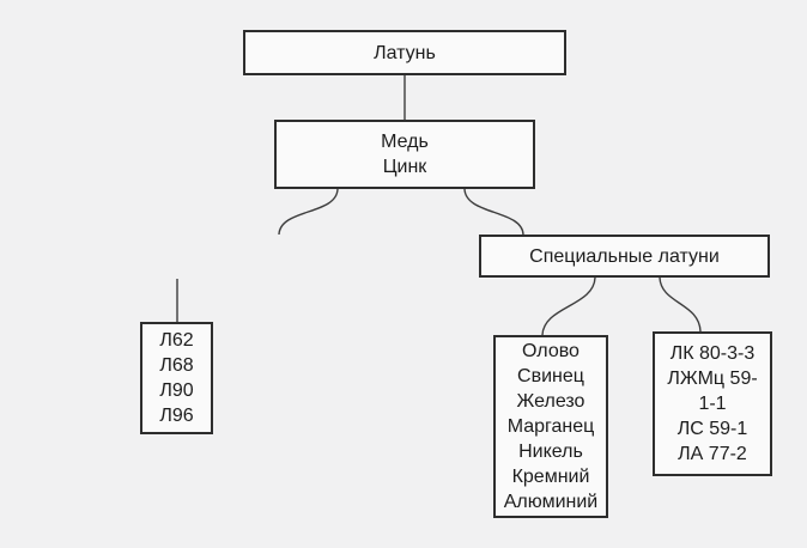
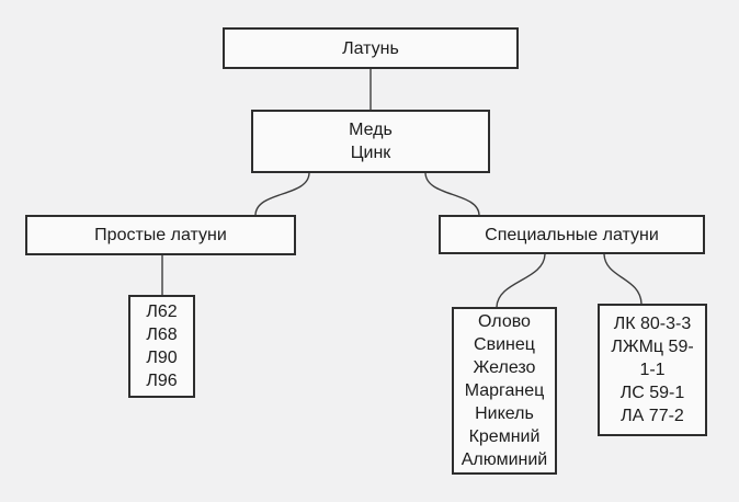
  Латунь
  Медь
  Цинк
+ Простые латуни
  Специальные латуни
  Л62
  Л68
  Л90
  Л96
  Олово
  Свинец
  Железо
  Марганец
  Никель
  Кремний
  Алюминий
  ЛК 80-3-3
  ЛЖМц 59-1-1
  ЛС 59-1
  ЛА 77-2
